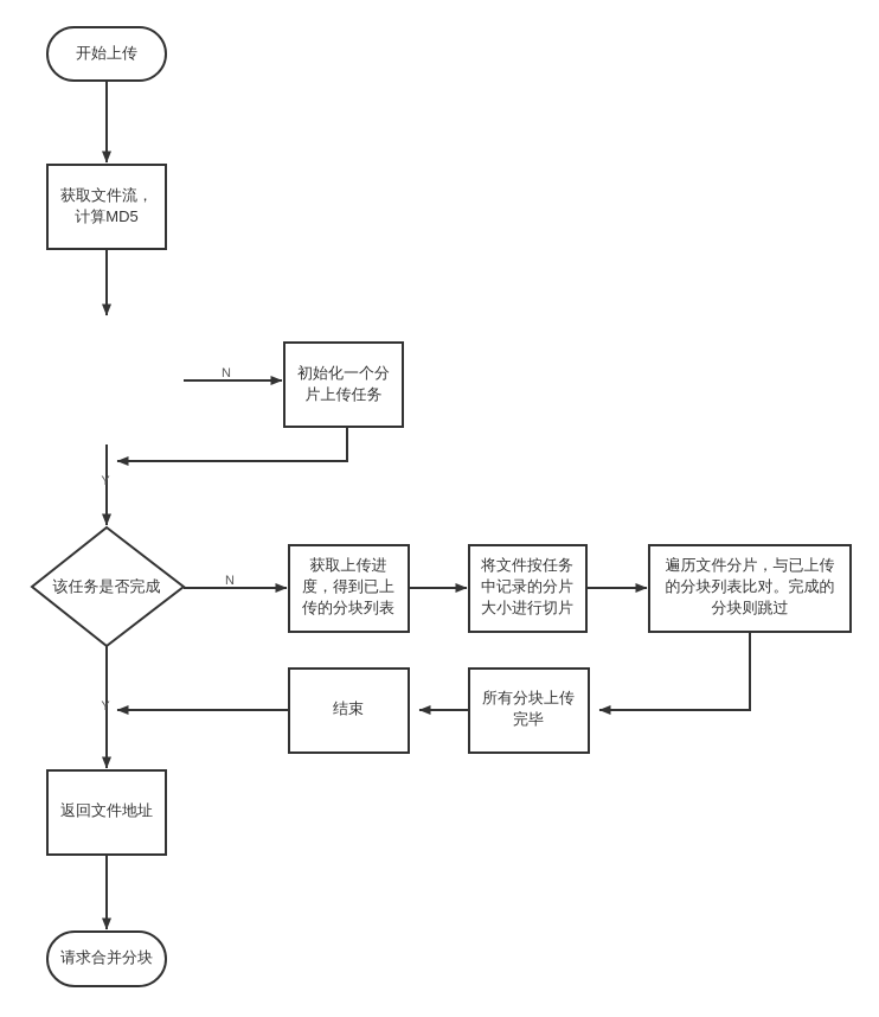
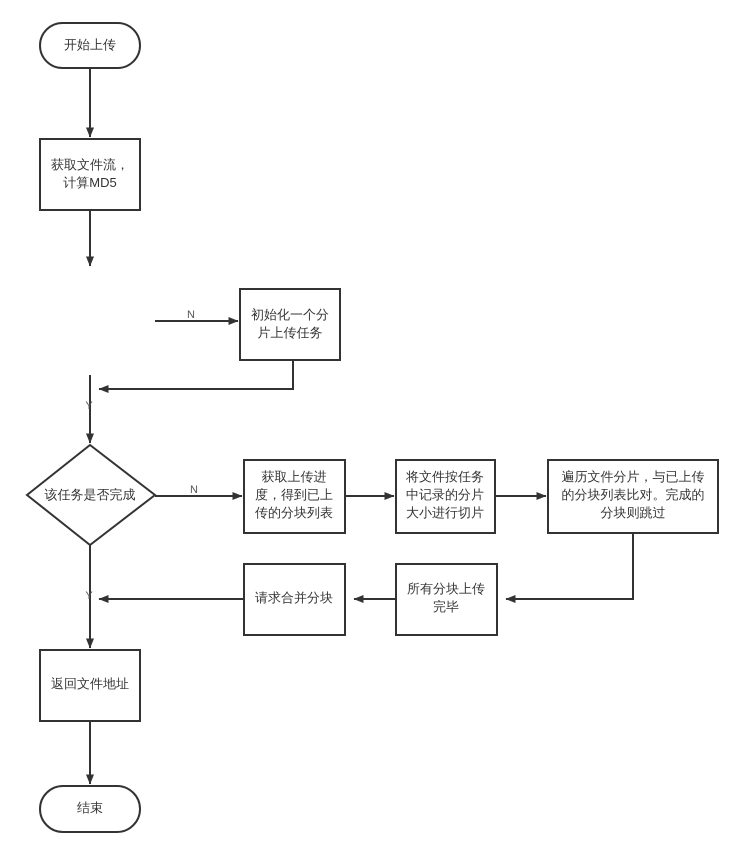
  N
  Y
  N
  Y
  开始上传
  获取文件流，计算MD5
  初始化一个分片上传任务
  该任务是否完成
  获取上传进度，得到已上传的分块列表
  将文件按任务中记录的分片大小进行切片
  遍历文件分片，与已上传的分块列表比对。完成的分块则跳过
  所有分块上传完毕
- 结束
+ 请求合并分块
  返回文件地址
- 请求合并分块
+ 结束
